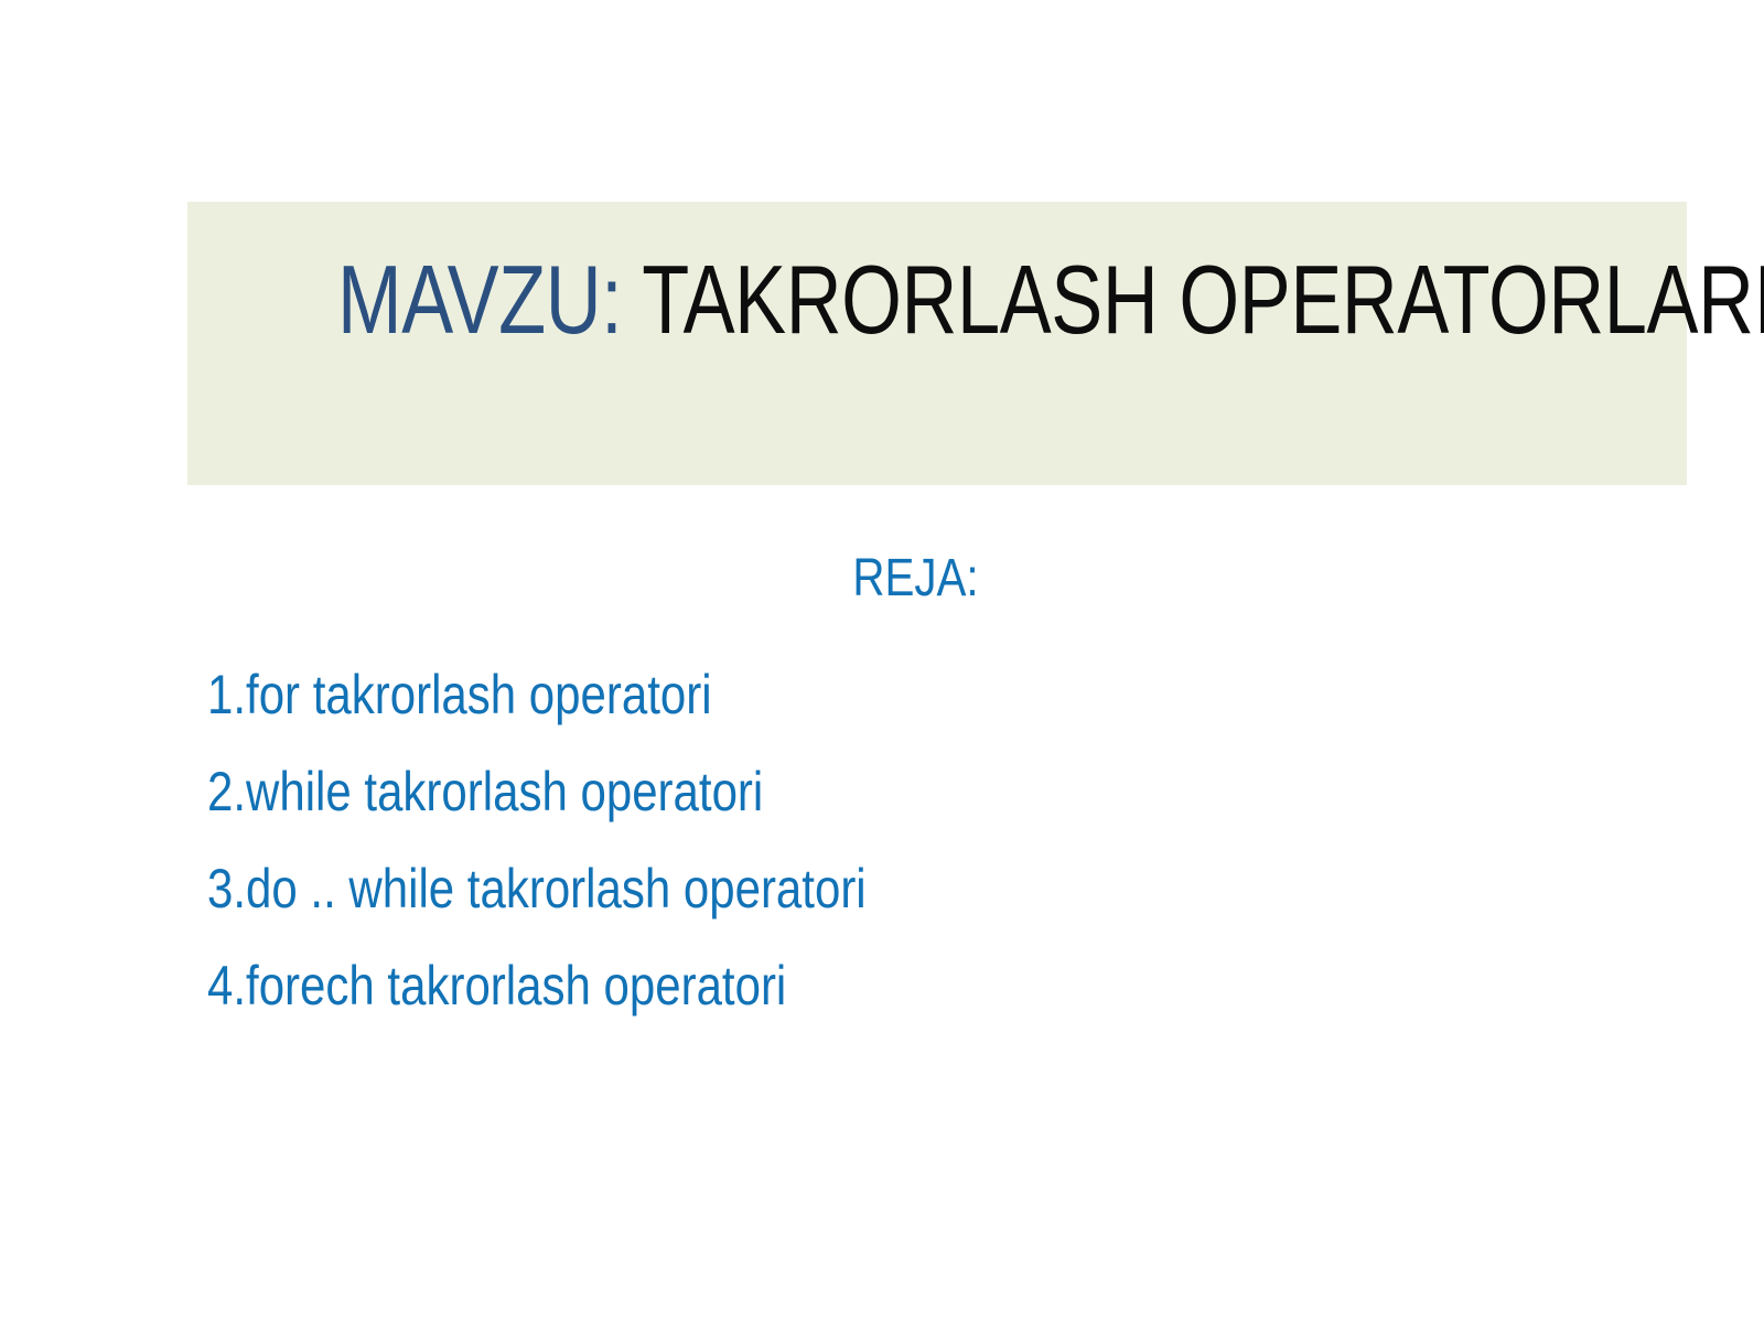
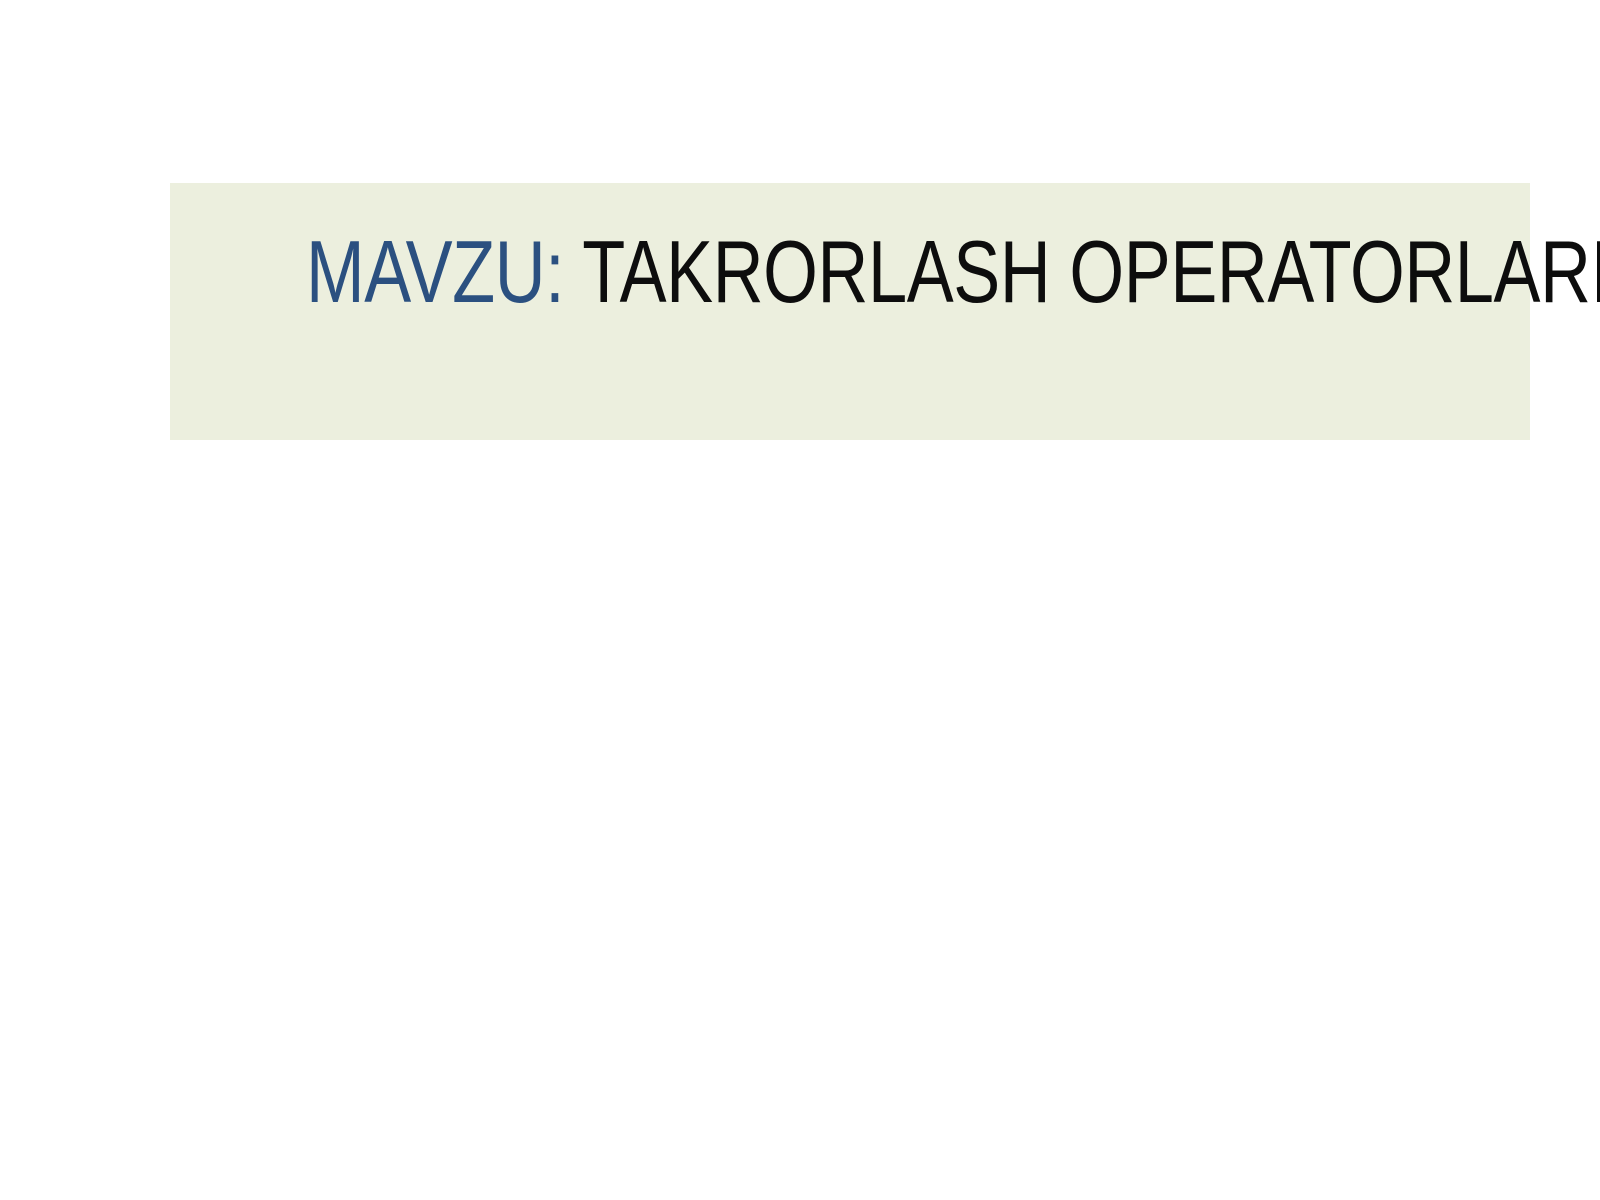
  MAVZU: TAKRORLASH OPERATORLAR
- REJA:
- 1.for takrorlash operatori
- 2.while takrorlash operatori
- 3.do .. while takrorlash operatori
- 4.forech takrorlash operatori
